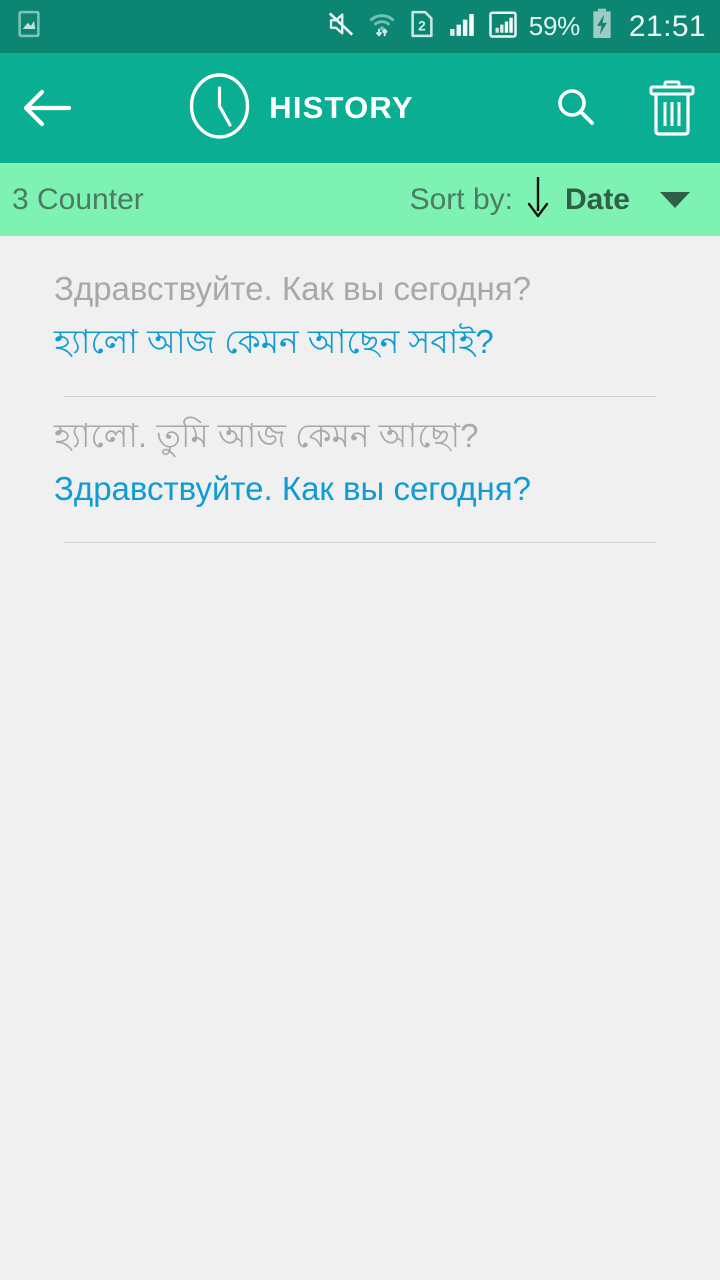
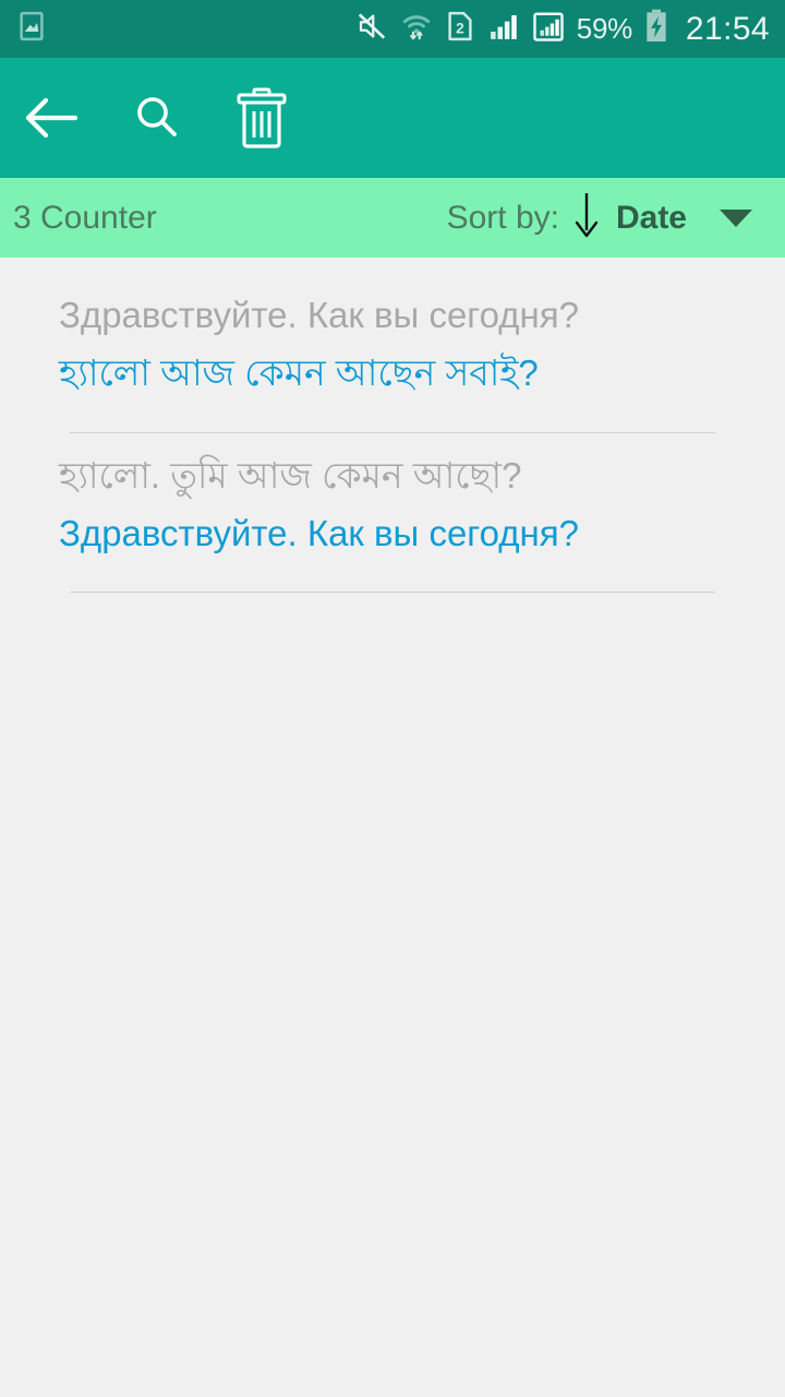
  2
  59%
- 21:51
+ 21:54
- HISTORY
  3 Counter
  Sort by:
  Date
  Здравствуйте. Как вы сегодня?
  হ্যালো আজ কেমন আছেন সবাই?
  হ্যালো. তুমি আজ কেমন আছো?
  Здравствуйте. Как вы сегодня?
